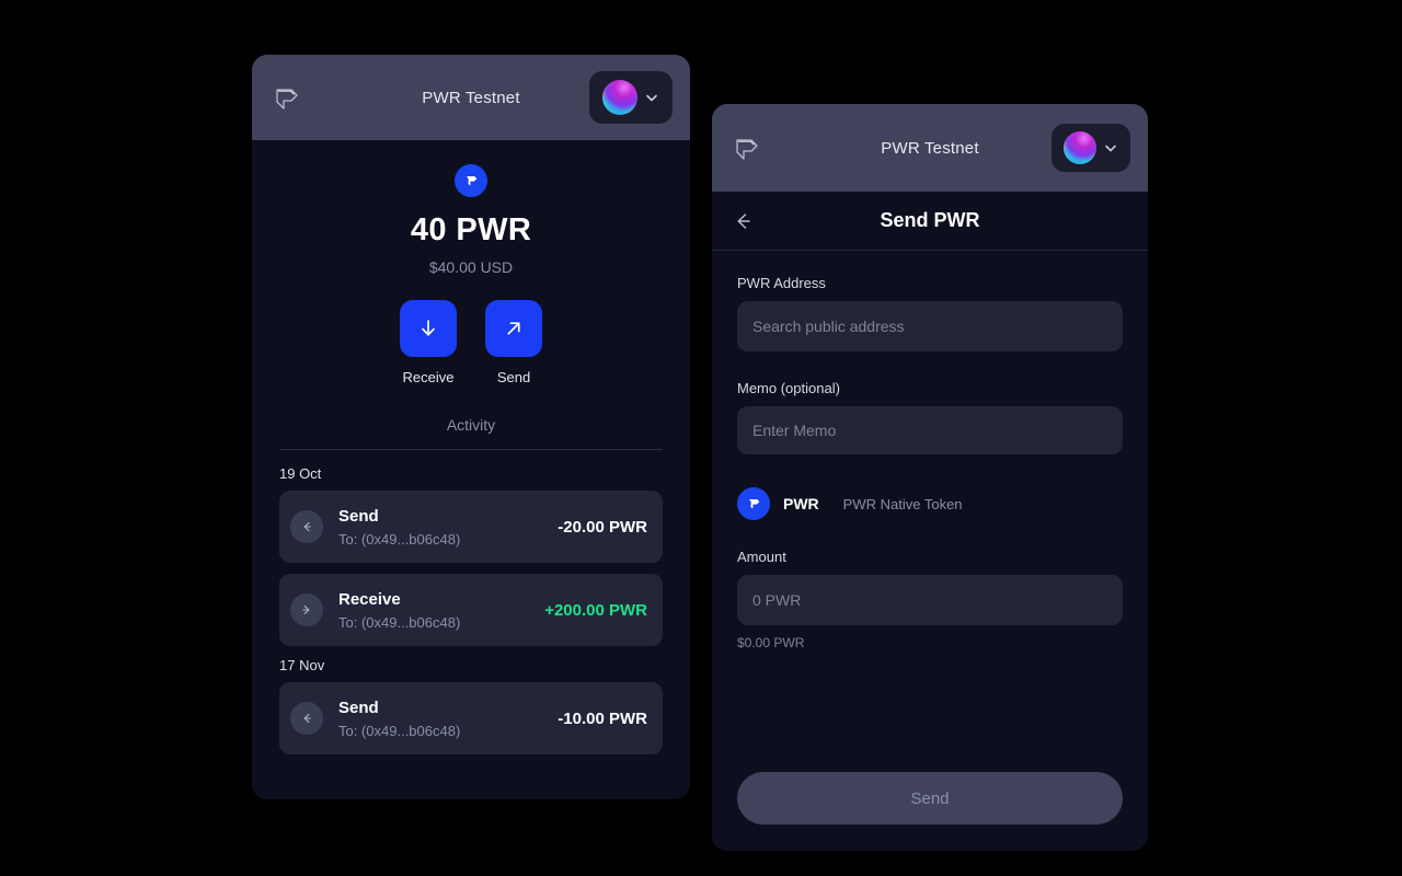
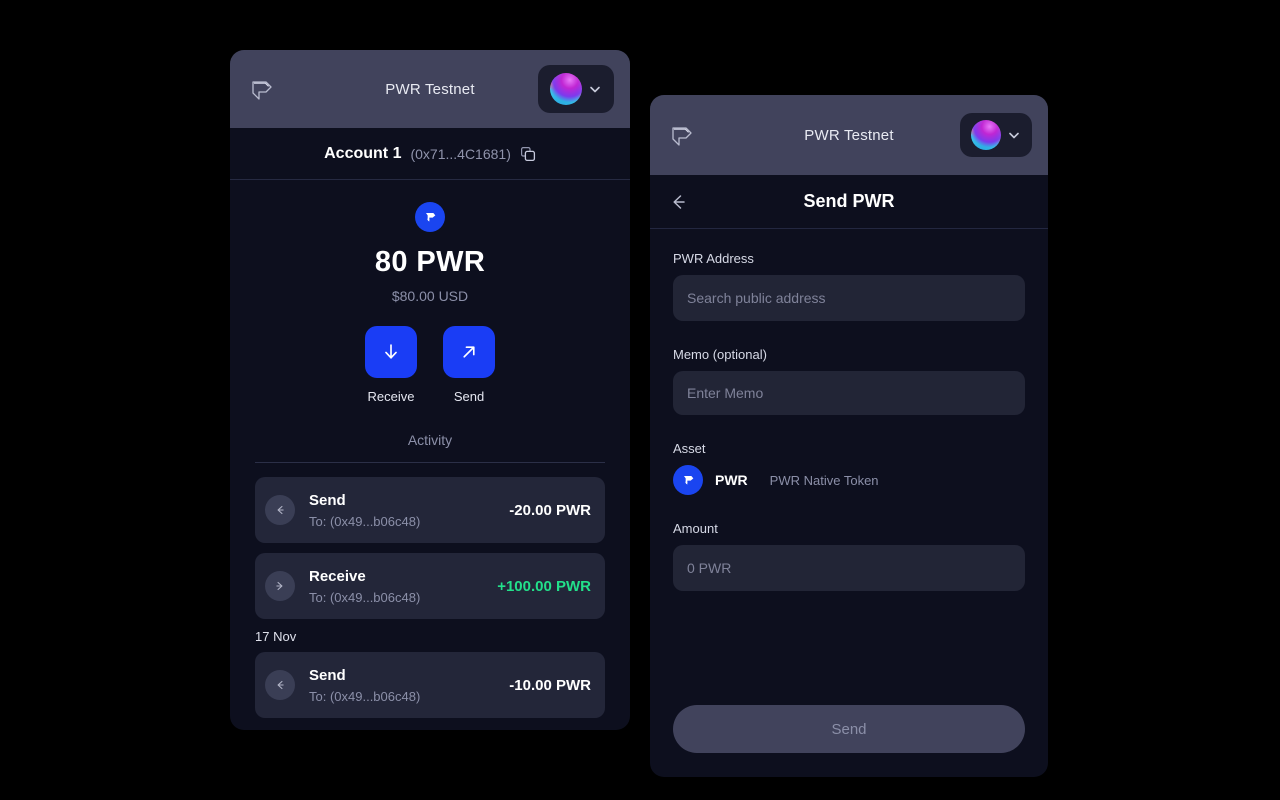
  PWR Testnet
+ Account 1
+ (0x71...4C1681)
- 40 PWR
+ 80 PWR
- $40.00 USD
+ $80.00 USD
  Receive
  Send
  Activity
- 19 Oct
  Send
  To: (0x49...b06c48)
  -20.00 PWR
  Receive
  To: (0x49...b06c48)
- +200.00 PWR
+ +100.00 PWR
  17 Nov
  Send
  To: (0x49...b06c48)
  -10.00 PWR
  PWR Testnet
  Send PWR
  PWR Address
  Search public address
  Memo (optional)
  Enter Memo
+ Asset
  PWR
  PWR Native Token
  Amount
  0 PWR
- $0.00 PWR
  Send
